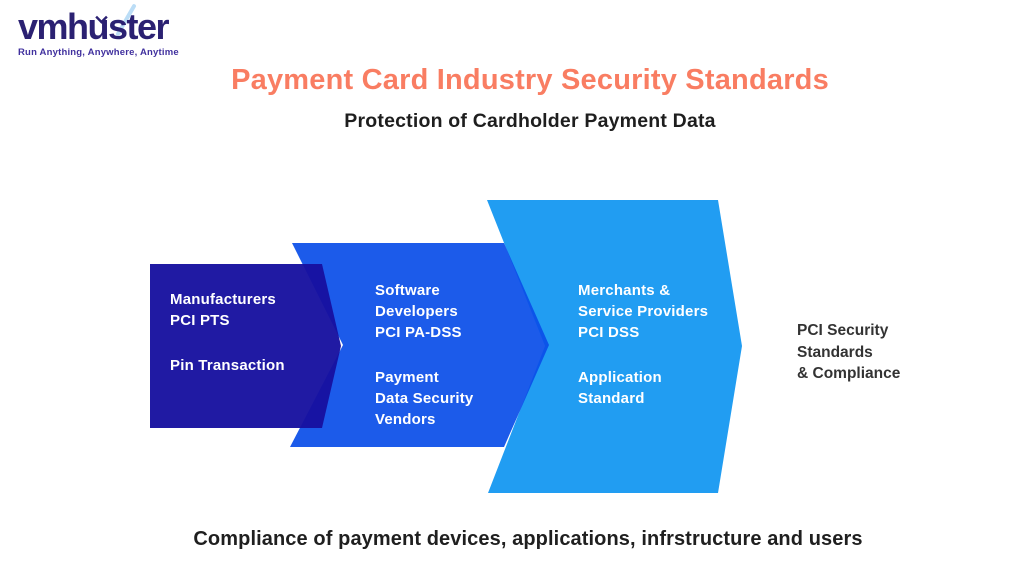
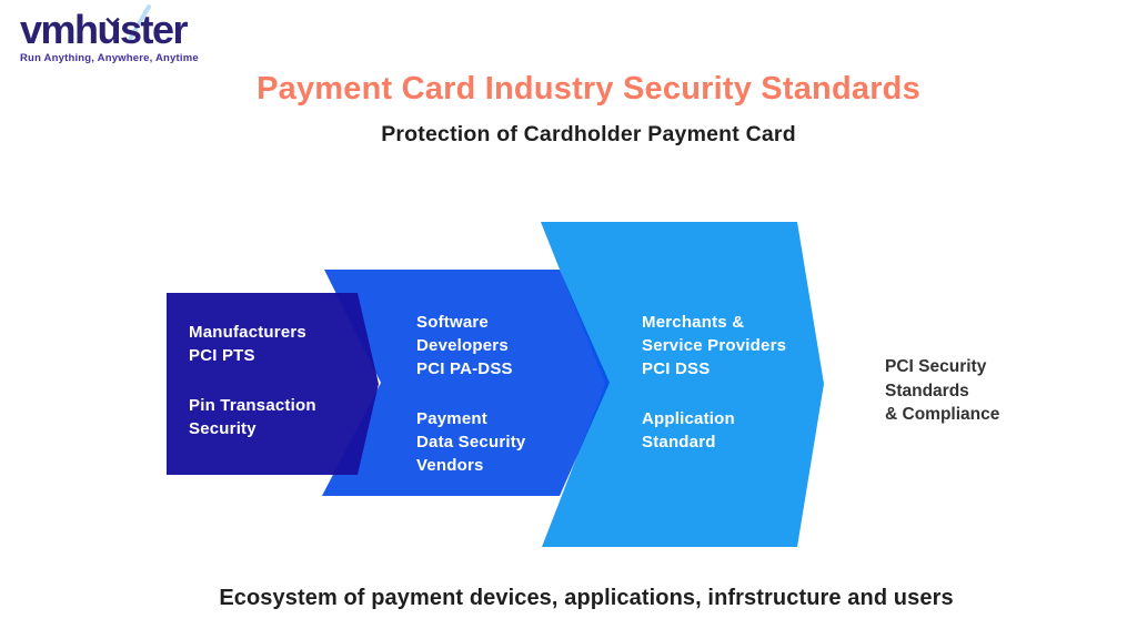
  vmhuster
  Run Anything, Anywhere, Anytime
  Payment Card Industry Security Standards
- Protection of Cardholder Payment Data
+ Protection of Cardholder Payment Card
  Manufacturers
  PCI PTS
  Pin Transaction
+ Security
  Software
  Developers
  PCI PA-DSS
  Payment
  Data Security
  Vendors
  Merchants &
  Service Providers
  PCI DSS
  Application
  Standard
  PCI Security
  Standards
  & Compliance
- Compliance of payment devices, applications, infrstructure and users
+ Ecosystem of payment devices, applications, infrstructure and users
